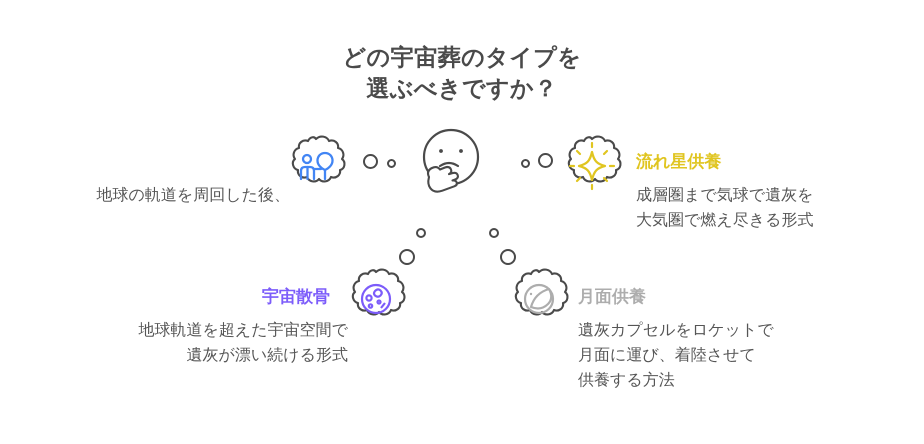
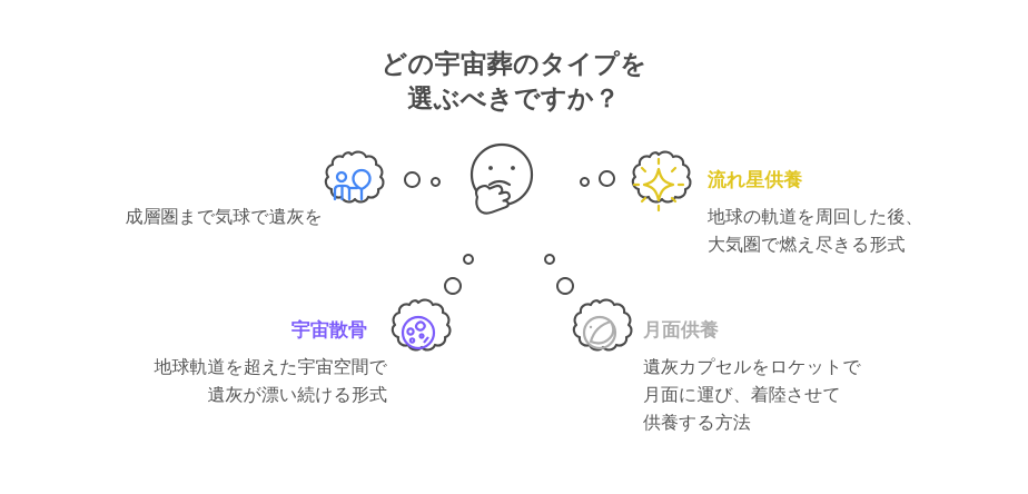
  どの宇宙葬のタイプを
  選ぶべきですか？
- 地球の軌道を周回した後、
+ 成層圏まで気球で遺灰を
  流れ星供養
- 成層圏まで気球で遺灰を
+ 地球の軌道を周回した後、
  大気圏で燃え尽きる形式
  宇宙散骨
  地球軌道を超えた宇宙空間で
  遺灰が漂い続ける形式
  月面供養
  遺灰カプセルをロケットで
  月面に運び、着陸させて
  供養する方法
